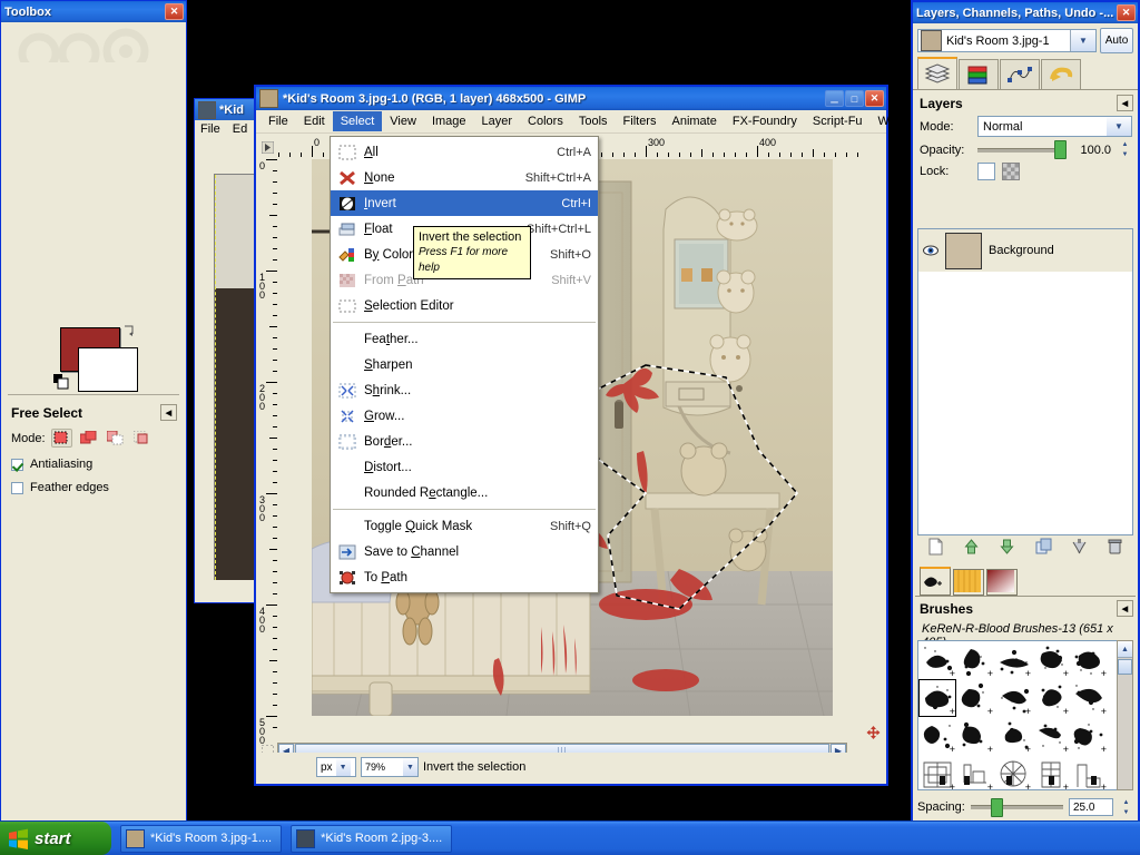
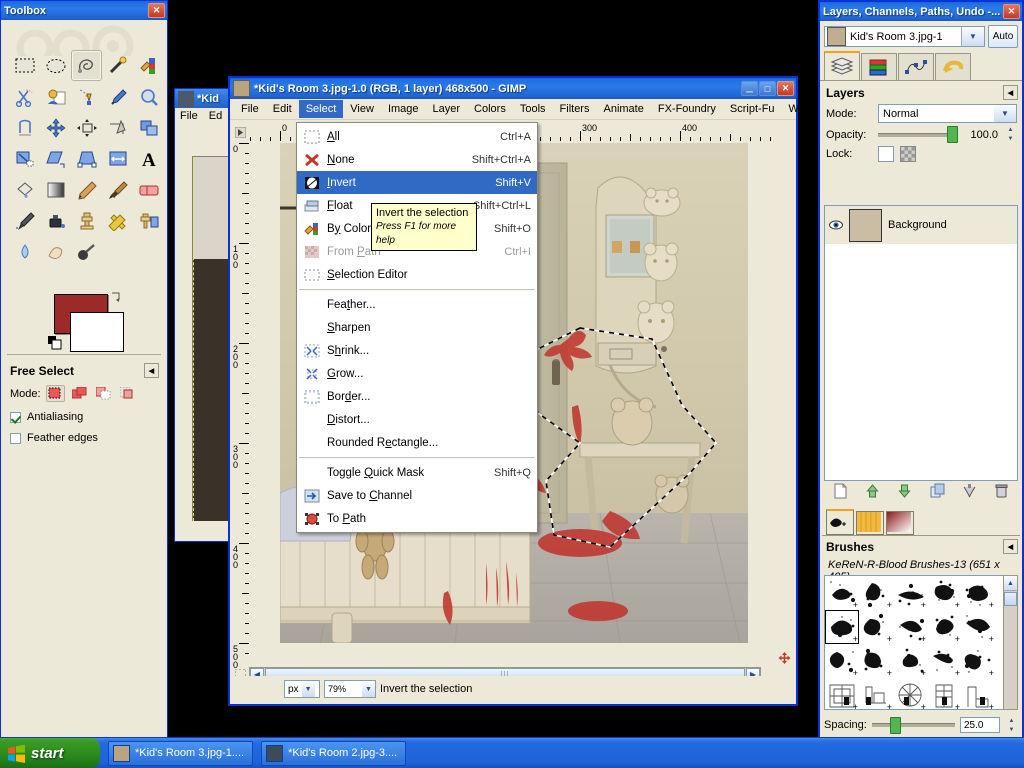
  Toolbox
  ✕
+ A
  Free Select
  Mode:
  Antialiasing
  Feather edges
  *Kid
  File
  Ed
  *Kid's Room 3.jpg-1.0 (RGB, 1 layer) 468x500 - GIMP
  ＿
  □
  ✕
  File
  Edit
  Select
  View
  Image
  Layer
  Colors
  Tools
  Filters
  Animate
  FX-Foundry
  Script-Fu
  Wind
  0
  300
  400
  0
  100
  200
  300
  400
  500
  ◀
  |||
  ▶
  px
  79%
  Invert the selection
  All
  Ctrl+A
  None
  Shift+Ctrl+A
  Invert
- Ctrl+I
+ Shift+V
  Float
  hift+Ctrl+L
  By Color
  Shift+O
  From Path
- Shift+V
+ Ctrl+I
  Selection Editor
  Feather...
  Sharpen
  Shrink...
  Grow...
  Border...
  Distort...
  Rounded Rectangle...
  Toggle Quick Mask
  Shift+Q
  Save to Channel
  To Path
  Invert the selection
  Press F1 for more help
  Layers, Channels, Paths, Undo -...
  ✕
  Kid's Room 3.jpg-1
  ▼
  Auto
  Layers
  Mode:
  Normal
  ▼
  Opacity:
  100.0
  Lock:
  Background
  Brushes
  KeReN-R-Blood Brushes-13 (651 x
  +
  +
  +
  +
  +
  +
  +
  +
  +
  +
  +
  +
  +
  +
  +
  +
  +
  +
  +
  +
  Spacing:
  25.0
  start
  *Kid's Room 3.jpg-1....
  *Kid's Room 2.jpg-3....
